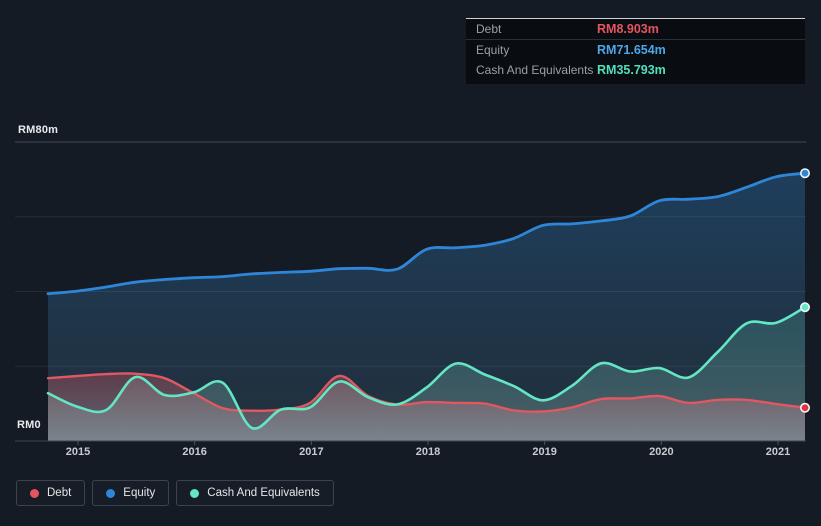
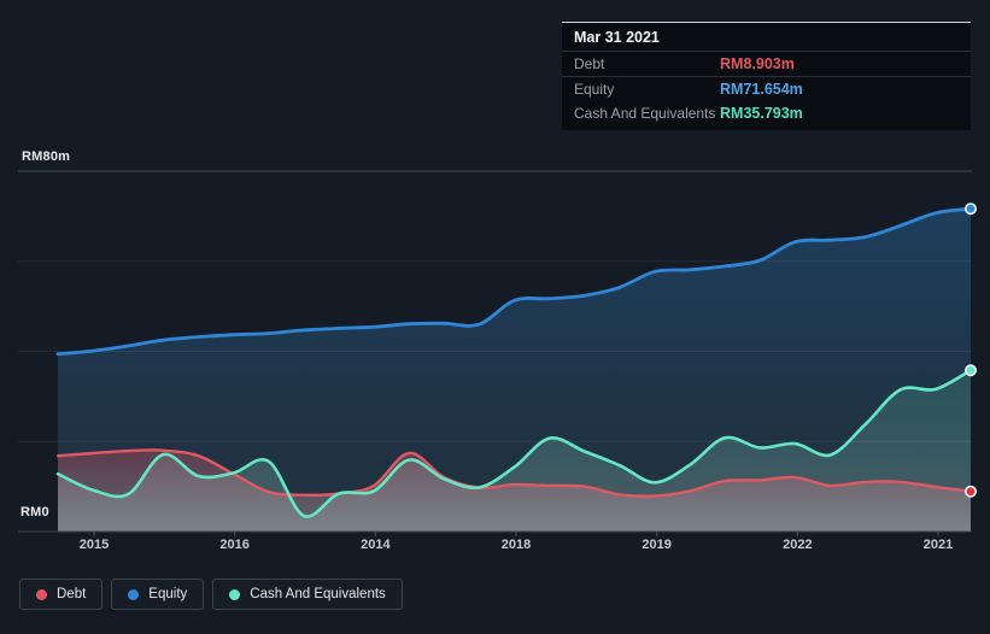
  RM80m
  RM0
  2015
  2016
- 2017
+ 2014
  2018
  2019
- 2020
+ 2022
  2021
+ Mar 31 2021
  Debt
  RM8.903m
  Equity
  RM71.654m
  Cash And Equivalents
  RM35.793m
  Debt
  Equity
  Cash And Equivalents
